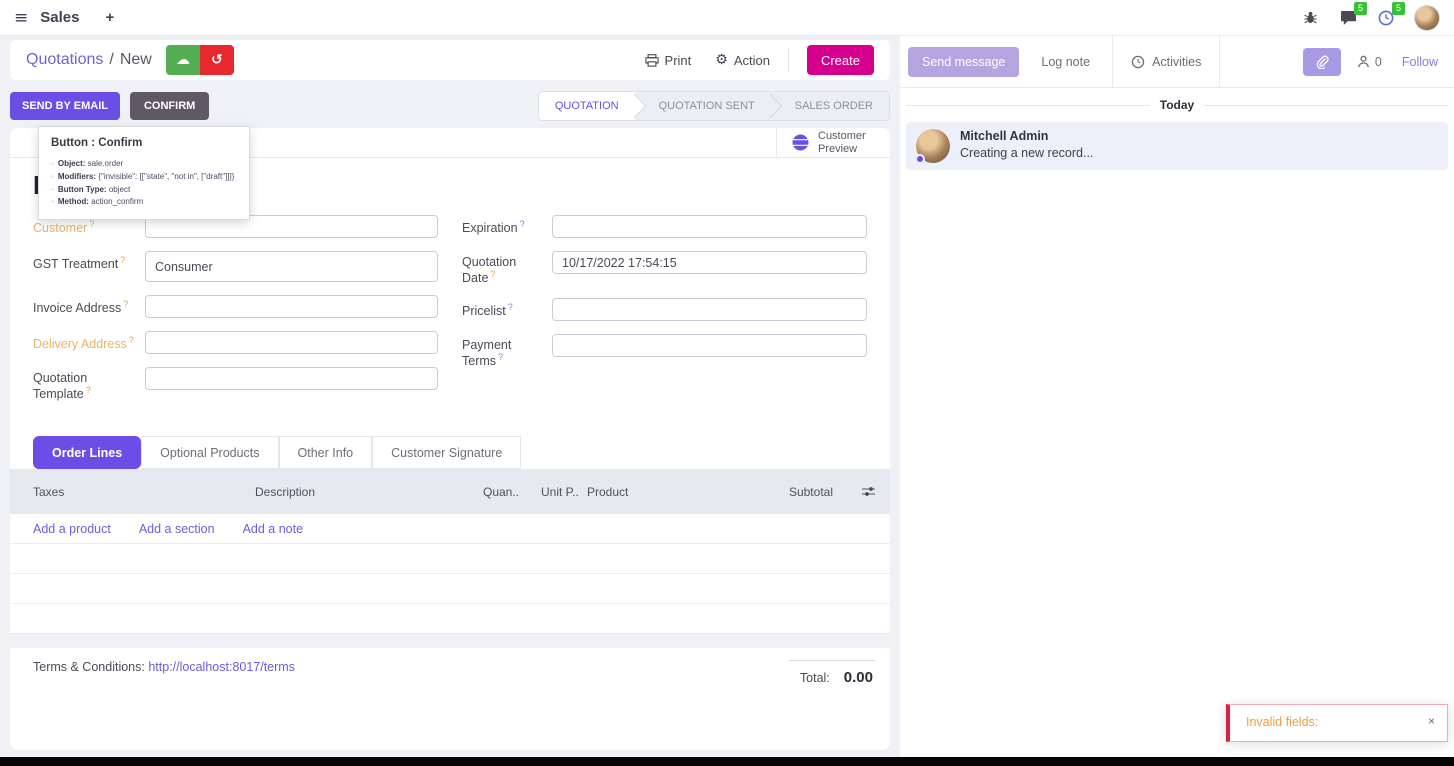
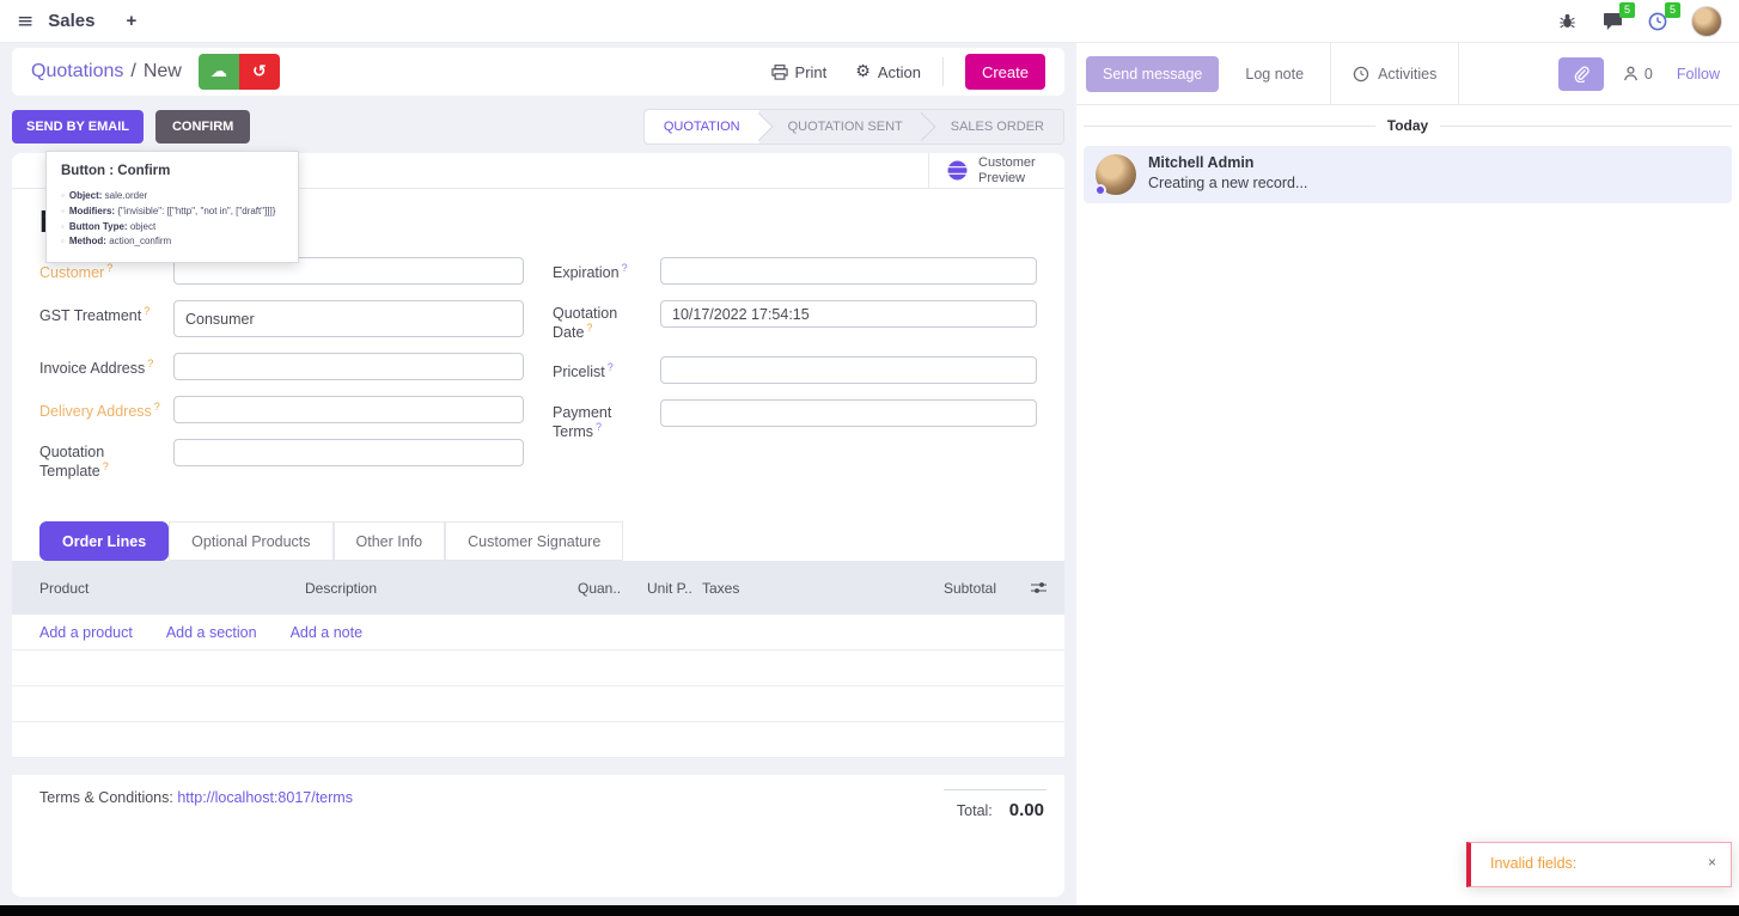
  ≡
  Sales
  +
  5
  5
  Quotations
  /
  New
  ☁
  ↺
  Print
  ⚙
  Action
  Create
  SEND BY EMAIL
  CONFIRM
  QUOTATION
  QUOTATION SENT
  SALES ORDER
  Customer Preview
  Button : Confirm
  Object: sale.order
- Modifiers: {"invisible": [["state", "not in", ["draft"]]]}
+ Modifiers: {"invisible": [["http", "not in", ["draft"]]]}
  Button Type: object
  Method: action_confirm
  Customer ?
  GST Treatment ?
  Consumer
  Invoice Address ?
  Delivery Address ?
  Quotation Template ?
  Expiration ?
  Quotation Date ?
  10/17/2022 17:54:15
  Pricelist ?
  Payment Terms ?
  Order Lines
  Optional Products
  Other Info
  Customer Signature
- Taxes
+ Product
  Description
  Quan..
  Unit P..
- Product
+ Taxes
  Subtotal
  Add a product
  Add a section
  Add a note
  Terms & Conditions: http://localhost:8017/terms
  Total:
  0.00
  Send message
  Log note
  Activities
  0
  Follow
  Today
  Mitchell Admin
  Creating a new record...
  Invalid fields:
  ×
